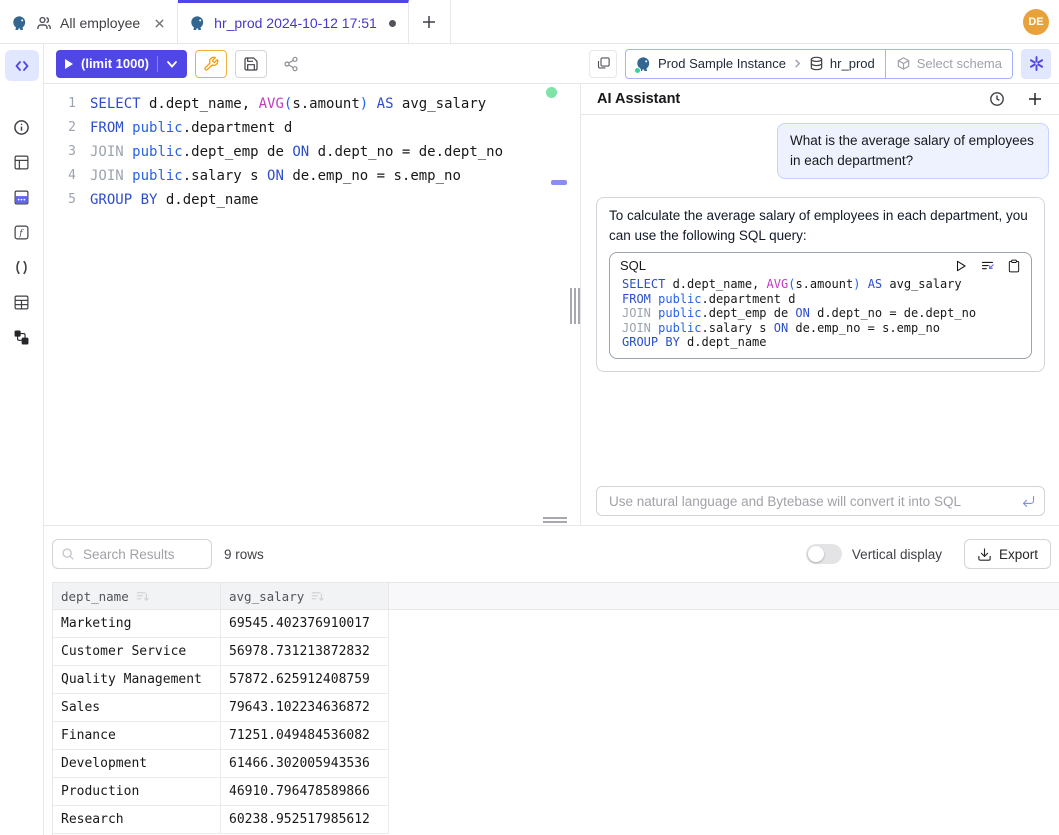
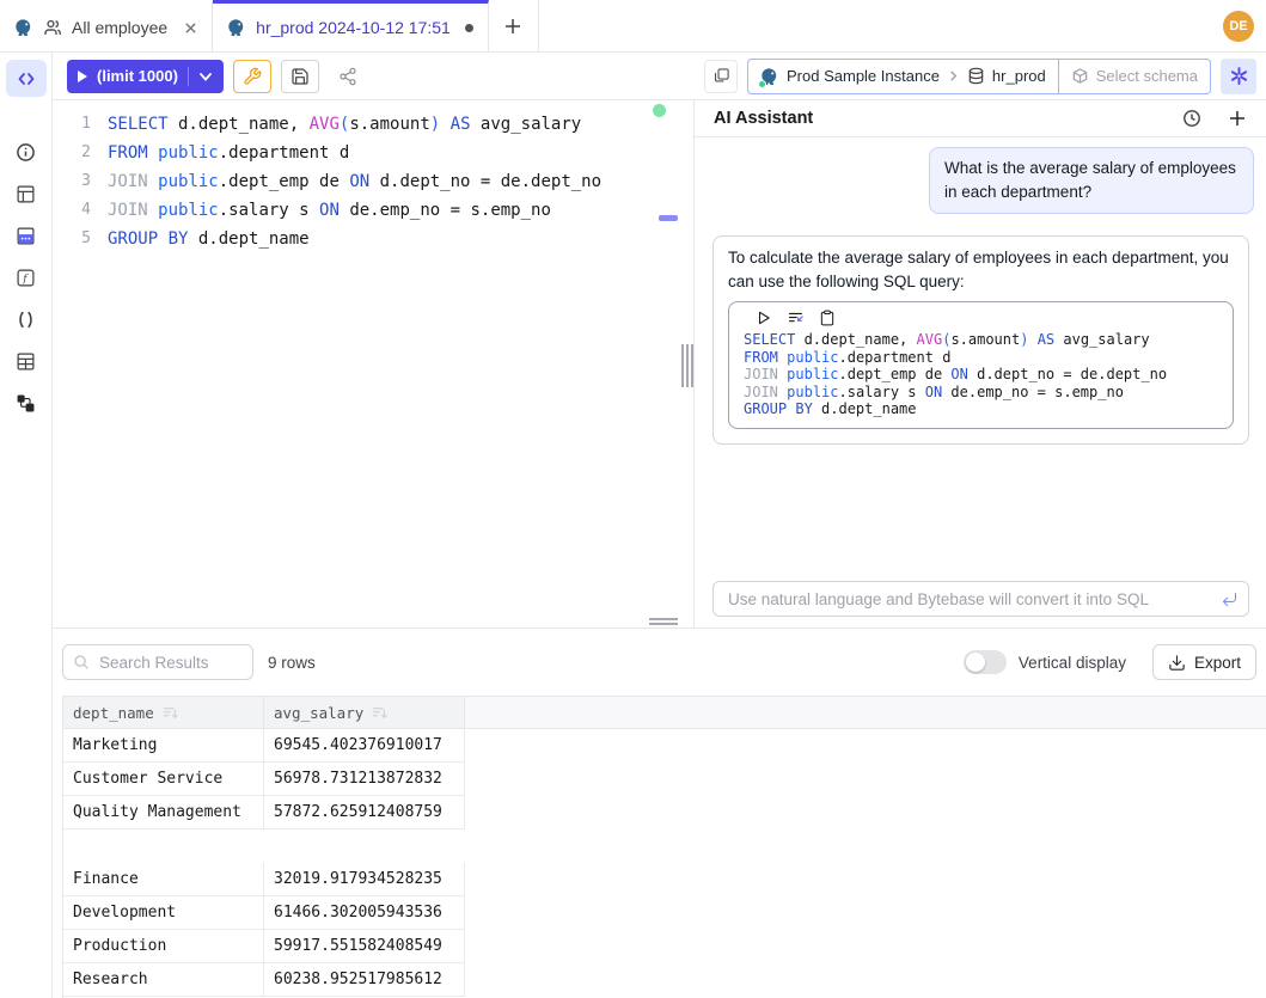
  All employee
  hr_prod 2024-10-12 17:51
  DE
  f
  (limit 1000)
  Prod Sample Instance
  hr_prod
  Select schema
  1
  SELECT d.dept_name, AVG(s.amount) AS avg_salary
  2
  FROM public.department d
  3
  JOIN public.dept_emp de ON d.dept_no = de.dept_no
  4
  JOIN public.salary s ON de.emp_no = s.emp_no
  5
  GROUP BY d.dept_name
  AI Assistant
  What is the average salary of employees in each department?
  To calculate the average salary of employees in each department, you can use the following SQL query:
- SQL
  SELECT d.dept_name, AVG(s.amount) AS avg_salary
  FROM public.department d
  JOIN public.dept_emp de ON d.dept_no = de.dept_no
  JOIN public.salary s ON de.emp_no = s.emp_no
  GROUP BY d.dept_name
  Use natural language and Bytebase will convert it into SQL
  Search Results
  9 rows
  Vertical display
  Export
  dept_name
  avg_salary
  Marketing
  69545.402376910017
  Customer Service
  56978.731213872832
  Quality Management
  57872.625912408759
- Sales
- 79643.102234636872
  Finance
- 71251.049484536082
+ 32019.917934528235
  Development
  61466.302005943536
  Production
- 46910.796478589866
+ 59917.551582408549
  Research
  60238.952517985612
